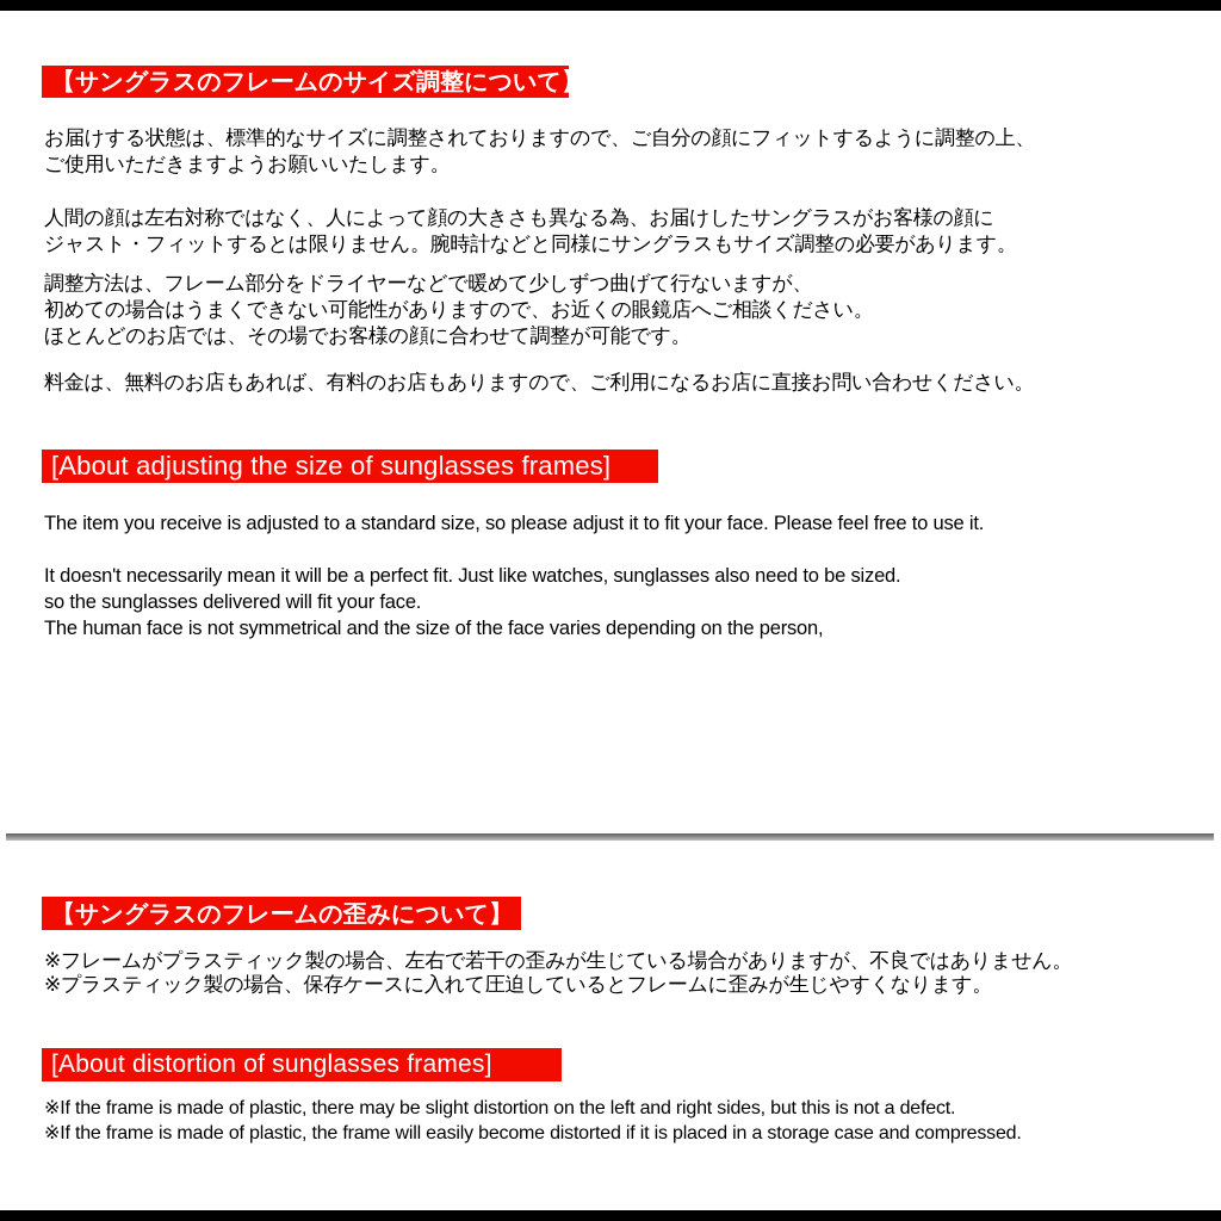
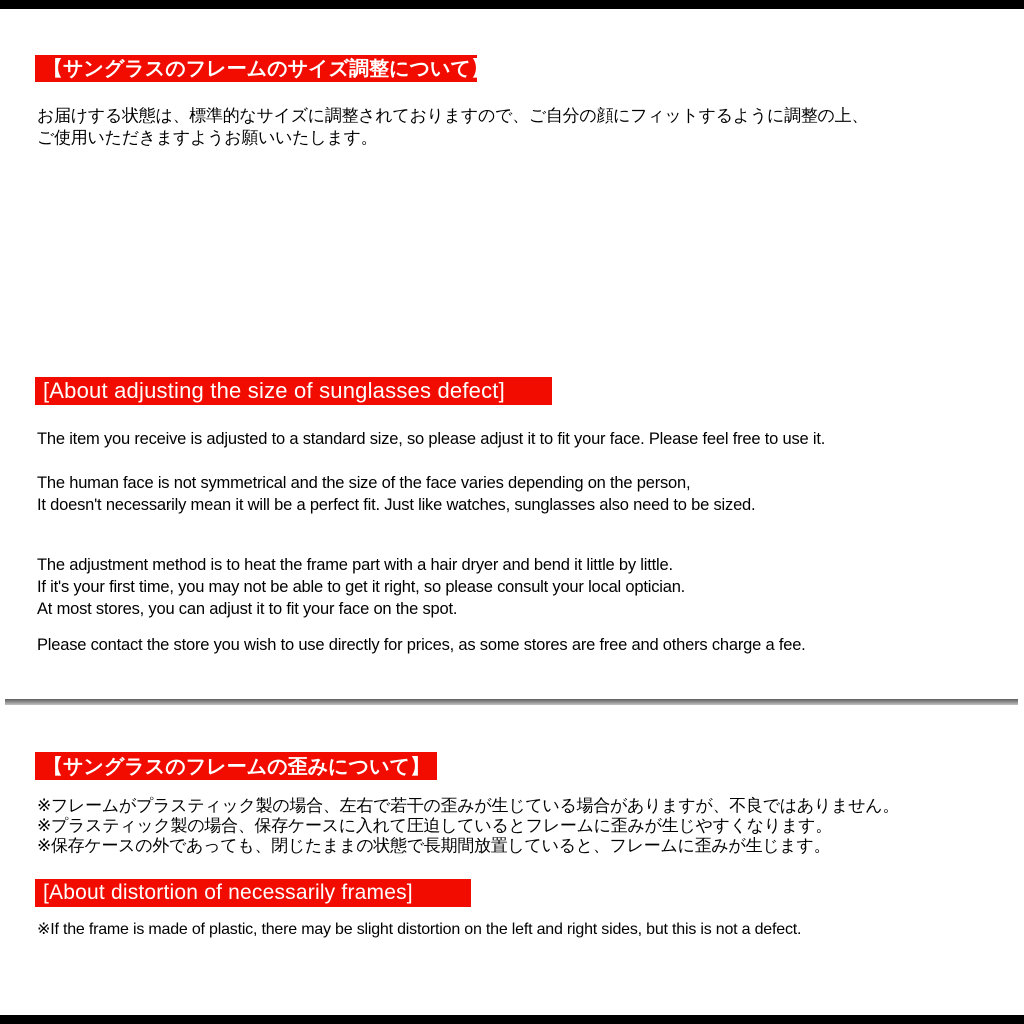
  【サングラスのフレームのサイズ調整について
  お届けする状態は、標準的なサイズに調整されておりますので、ご自分の顔にフィットするように調整の上、
  ご使用いただきますようお願いいたします。
- 人間の顔は左右対称ではなく、人によって顔の大きさも異なる為、お届けしたサングラスがお客様の顔に
- ジャスト・フィットするとは限りません。腕時計などと同様にサングラスもサイズ調整の必要があります。
- 調整方法は、フレーム部分をドライヤーなどで暖めて少しずつ曲げて行ないますが、
- 初めての場合はうまくできない可能性がありますので、お近くの眼鏡店へご相談ください。
- ほとんどのお店では、その場でお客様の顔に合わせて調整が可能です。
- 料金は、無料のお店もあれば、有料のお店もありますので、ご利用になるお店に直接お問い合わせください。
- [About adjusting the size of sunglasses frames]
+ [About adjusting the size of sunglasses defect]
  The item you receive is adjusted to a standard size, so please adjust it to fit your face. Please feel free to use it.
- It doesn't necessarily mean it will be a perfect fit. Just like watches, sunglasses also need to be sized.
+ The human face is not symmetrical and the size of the face varies depending on the person,
- so the sunglasses delivered will fit your face.
- The human face is not symmetrical and the size of the face varies depending on the person,
+ It doesn't necessarily mean it will be a perfect fit. Just like watches, sunglasses also need to be sized.
+ The adjustment method is to heat the frame part with a hair dryer and bend it little by little.
+ If it's your first time, you may not be able to get it right, so please consult your local optician.
+ At most stores, you can adjust it to fit your face on the spot.
+ Please contact the store you wish to use directly for prices, as some stores are free and others charge a fee.
  【サングラスのフレームの歪みについて】
  ※フレームがプラスティック製の場合、左右で若干の歪みが生じている場合がありますが、不良ではありません。
  ※プラスティック製の場合、保存ケースに入れて圧迫しているとフレームに歪みが生じやすくなります。
+ ※保存ケースの外であっても、閉じたままの状態で長期間放置していると、フレームに歪みが生じます。
- [About distortion of sunglasses frames]
+ [About distortion of necessarily frames]
  ※If the frame is made of plastic, there may be slight distortion on the left and right sides, but this is not a defect.
- ※If the frame is made of plastic, the frame will easily become distorted if it is placed in a storage case and compressed.
